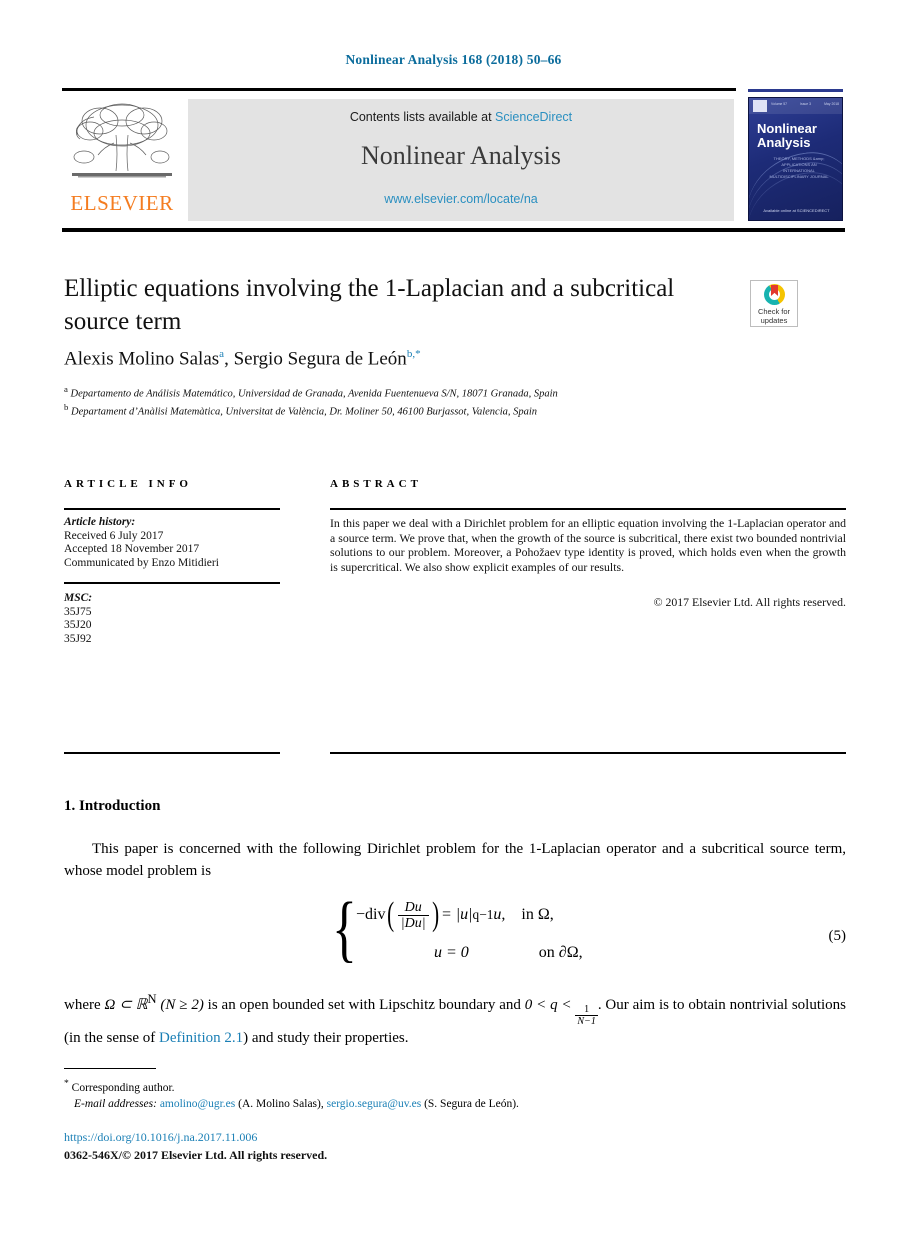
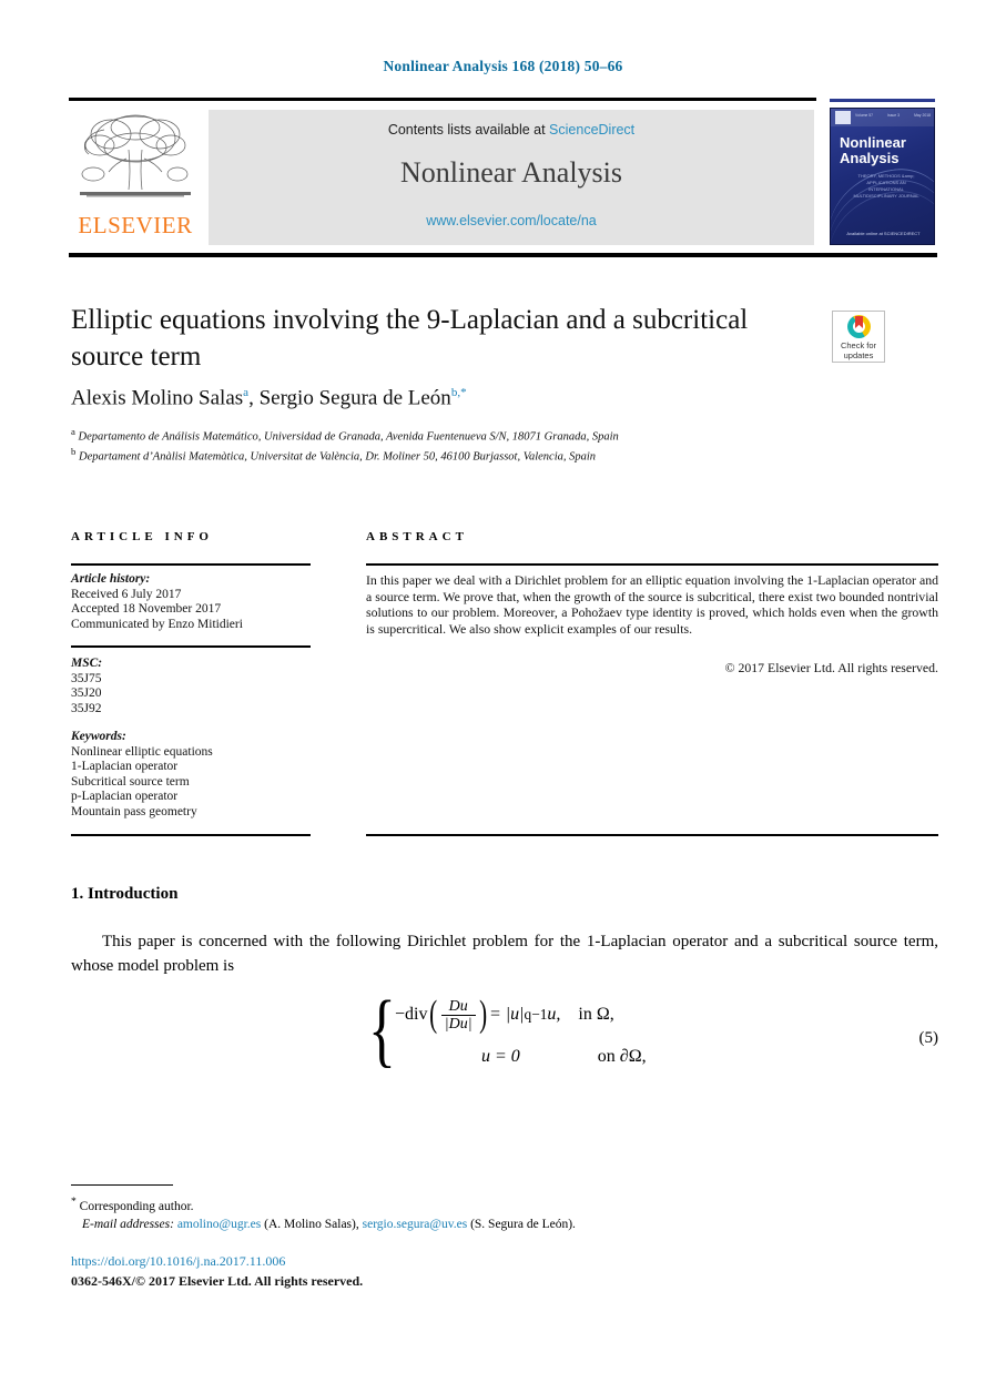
  Nonlinear Analysis 168 (2018) 50–66
  ELSEVIER
  Contents lists available at ScienceDirect
  Nonlinear Analysis
  www.elsevier.com/locate/na
  Nonlinear
  Analysis
- Elliptic equations involving the 1-Laplacian and a subcritical source term
+ Elliptic equations involving the 9-Laplacian and a subcritical source term
  Alexis Molino Salasa, Sergio Segura de Leónb,*
  a Departamento de Análisis Matemático, Universidad de Granada, Avenida Fuentenueva S/N, 18071 Granada, Spain
  b Departament d’Anàlisi Matemàtica, Universitat de València, Dr. Moliner 50, 46100 Burjassot, Valencia, Spain
  Check for
  updates
  ARTICLE INFO
  Article history:
  Received 6 July 2017
  Accepted 18 November 2017
  Communicated by Enzo Mitidieri
  MSC:
  35J75
  35J20
  35J92
+ Keywords:
+ Nonlinear elliptic equations
+ 1-Laplacian operator
+ Subcritical source term
+ p-Laplacian operator
+ Mountain pass geometry
  ABSTRACT
  In this paper we deal with a Dirichlet problem for an elliptic equation involving the 1-Laplacian operator and a source term. We prove that, when the growth of the source is subcritical, there exist two bounded nontrivial solutions to our problem. Moreover, a Pohožaev type identity is proved, which holds even when the growth is supercritical. We also show explicit examples of our results.
  © 2017 Elsevier Ltd. All rights reserved.
  1. Introduction
  This paper is concerned with the following Dirichlet problem for the 1-Laplacian operator and a subcritical source term, whose model problem is
  {
  −div
  (
  Du
  |Du|
  )
  = |u|
  q−1
  u,
  in Ω,
  u = 0
  on ∂Ω,
  (5)
- where Ω ⊂ ℝN (N ≥ 2) is an open bounded set with Lipschitz boundary and 0 < q <
- 1
- N−1
- . Our aim is to obtain nontrivial solutions (in the sense of Definition 2.1) and study their properties.
  * Corresponding author.
  E-mail addresses: amolino@ugr.es (A. Molino Salas), sergio.segura@uv.es (S. Segura de León).
  https://doi.org/10.1016/j.na.2017.11.006
  0362-546X/© 2017 Elsevier Ltd. All rights reserved.
